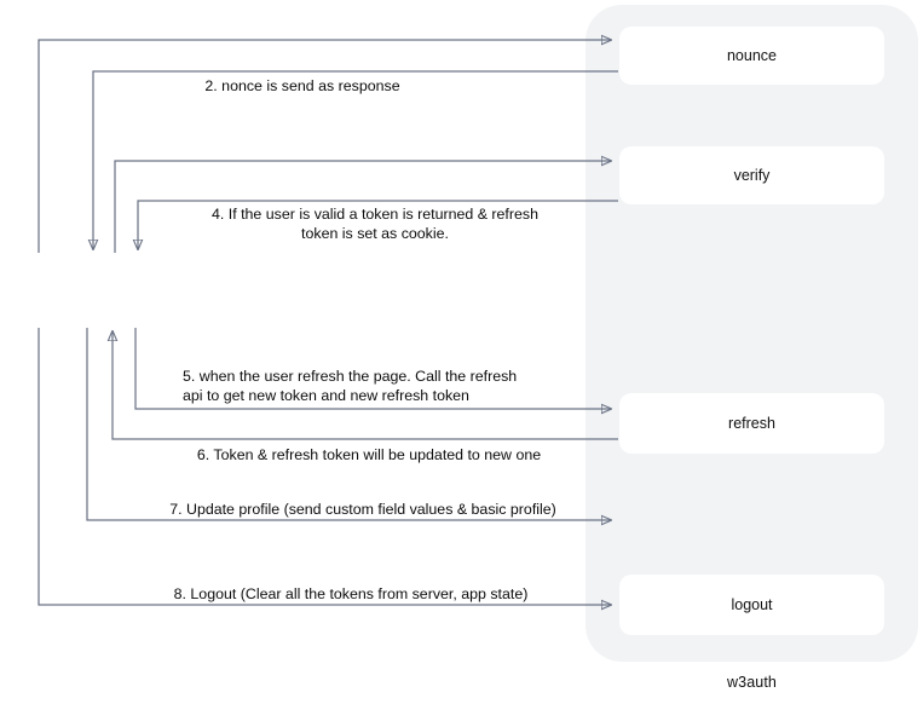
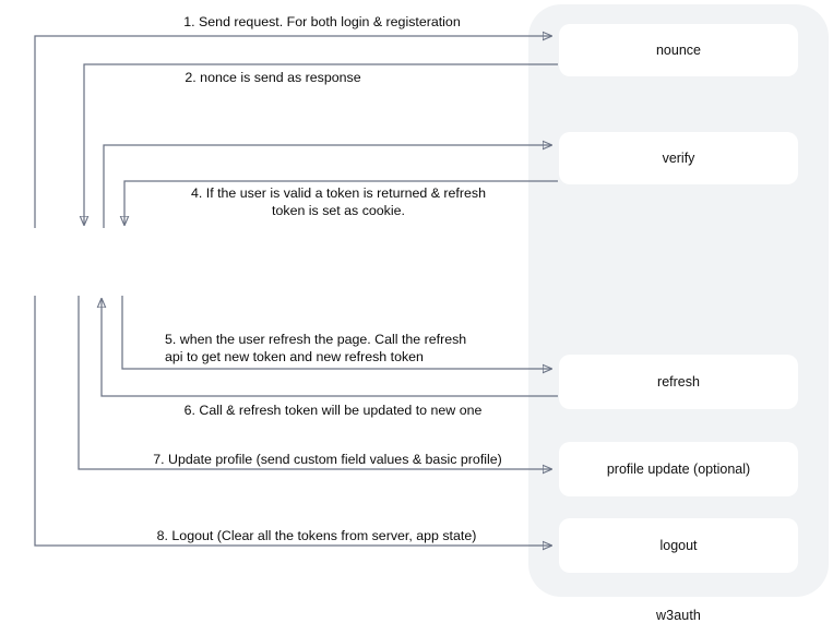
  nounce
  verify
  refresh
+ profile update (optional)
  logout
  w3auth
+ 1. Send request. For both login & registeration
  2. nonce is send as response
  4. If the user is valid a token is returned & refresh
  token is set as cookie.
  5. when the user refresh the page. Call the refresh
  api to get new token and new refresh token
- 6. Token & refresh token will be updated to new one
+ 6. Call & refresh token will be updated to new one
  7. Update profile (send custom field values & basic profile)
  8. Logout (Clear all the tokens from server, app state)
